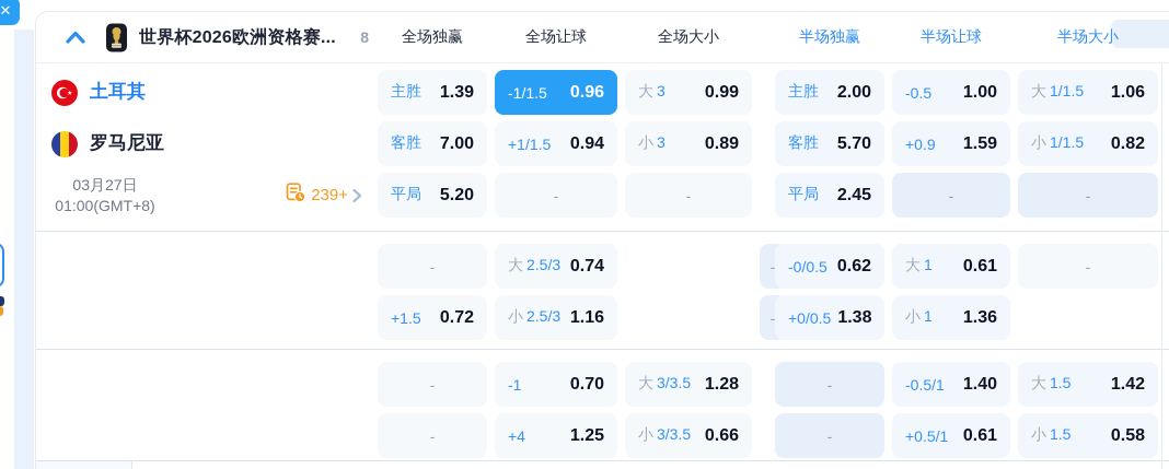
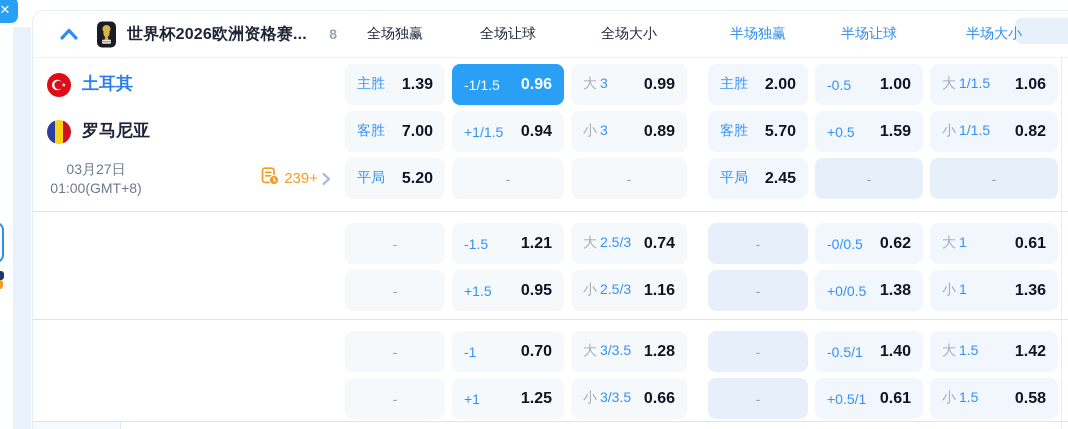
  ✕
  世界杯2026欧洲资格赛...
  8
  全场独赢
  全场让球
  全场大小
  半场独赢
  半场让球
  半场大小
  土耳其
  罗马尼亚
  03月27日
  01:00(GMT+8)
  239+
  主胜
  1.39
  -1/1.5
  0.96
  大 3
  0.99
  主胜
  2.00
  -0.5
  1.00
  大 1/1.5
  1.06
  客胜
  7.00
  +1/1.5
  0.94
  小 3
  0.89
  客胜
  5.70
- +0.9
+ +0.5
  1.59
  小 1/1.5
  0.82
  平局
  5.20
  -
  -
  平局
  2.45
  -
  -
  -
+ -1.5
+ 1.21
  大 2.5/3
  0.74
  -
  -0/0.5
  0.62
  大 1
  0.61
  -
  +1.5
- 0.72
+ 0.95
  小 2.5/3
  1.16
  -
  +0/0.5
  1.38
  小 1
  1.36
  -
  -1
  0.70
  大 3/3.5
  1.28
  -
  -0.5/1
  1.40
  大 1.5
  1.42
  -
- +4
+ +1
  1.25
  小 3/3.5
  0.66
  -
  +0.5/1
  0.61
  小 1.5
  0.58
